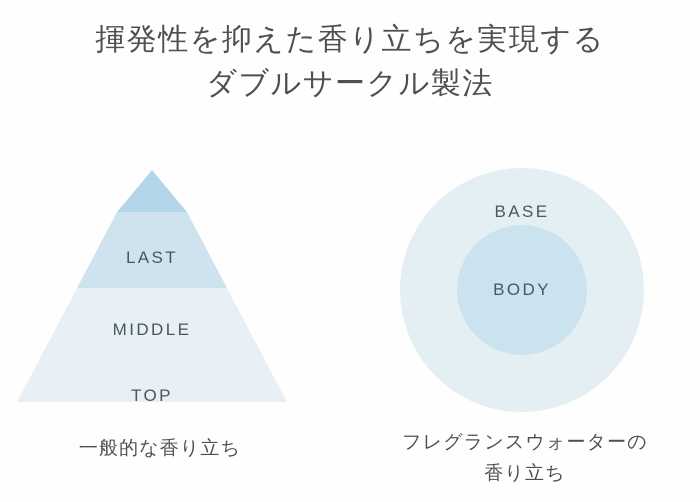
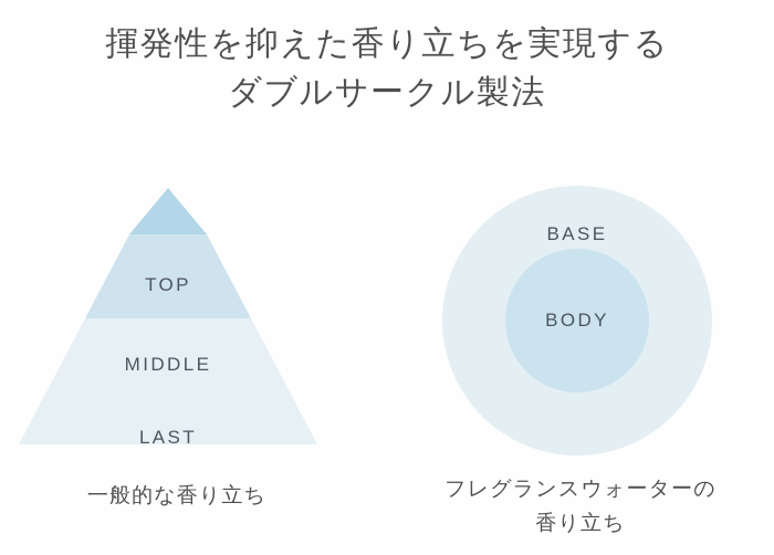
  揮発性を抑えた香り立ちを実現する
  ダブルサークル製法
- LAST
+ TOP
  MIDDLE
- TOP
+ LAST
  一般的な香り立ち
  BASE
  BODY
  フレグランスウォーターの
  香り立ち
